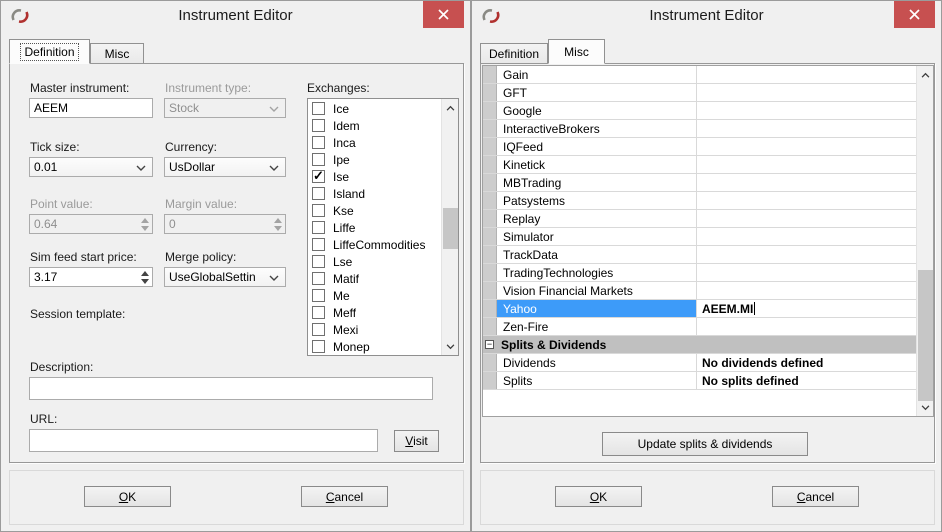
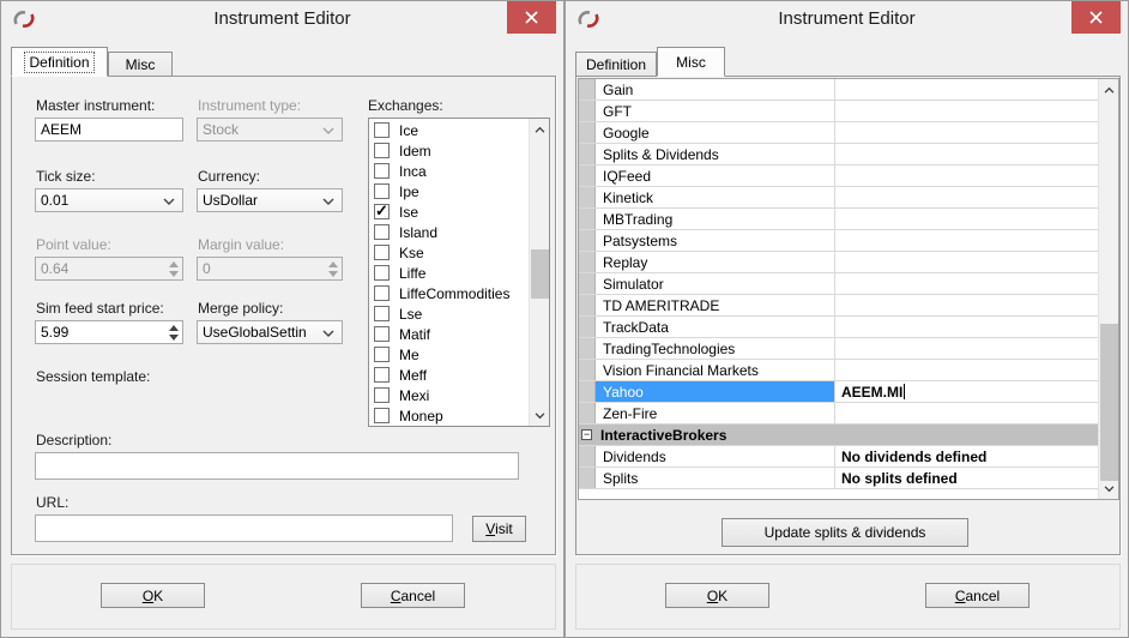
  Instrument Editor
  Definition
  Misc
  Master instrument:
  AEEM
  Instrument type:
  Stock
  Tick size:
  0.01
  Currency:
  UsDollar
  Point value:
  0.64
  Margin value:
  0
  Sim feed start price:
- 3.17
+ 5.99
  Merge policy:
  UseGlobalSettin
  Session template:
  Description:
  URL:
  Visit
  Exchanges:
  Ice
  Idem
  Inca
  Ipe
  Ise
  Island
  Kse
  Liffe
  LiffeCommodities
  Lse
  Matif
  Me
  Meff
  Mexi
  Monep
  OK
  Cancel
  Instrument Editor
  Definition
  Misc
  Gain
  GFT
  Google
- InteractiveBrokers
+ Splits & Dividends
  IQFeed
  Kinetick
  MBTrading
  Patsystems
  Replay
  Simulator
+ TD AMERITRADE
  TrackData
  TradingTechnologies
  Vision Financial Markets
  Yahoo
  AEEM.MI
  Zen-Fire
  −
- Splits & Dividends
+ InteractiveBrokers
  Dividends
  No dividends defined
  Splits
  No splits defined
  Update splits & dividends
  OK
  Cancel
